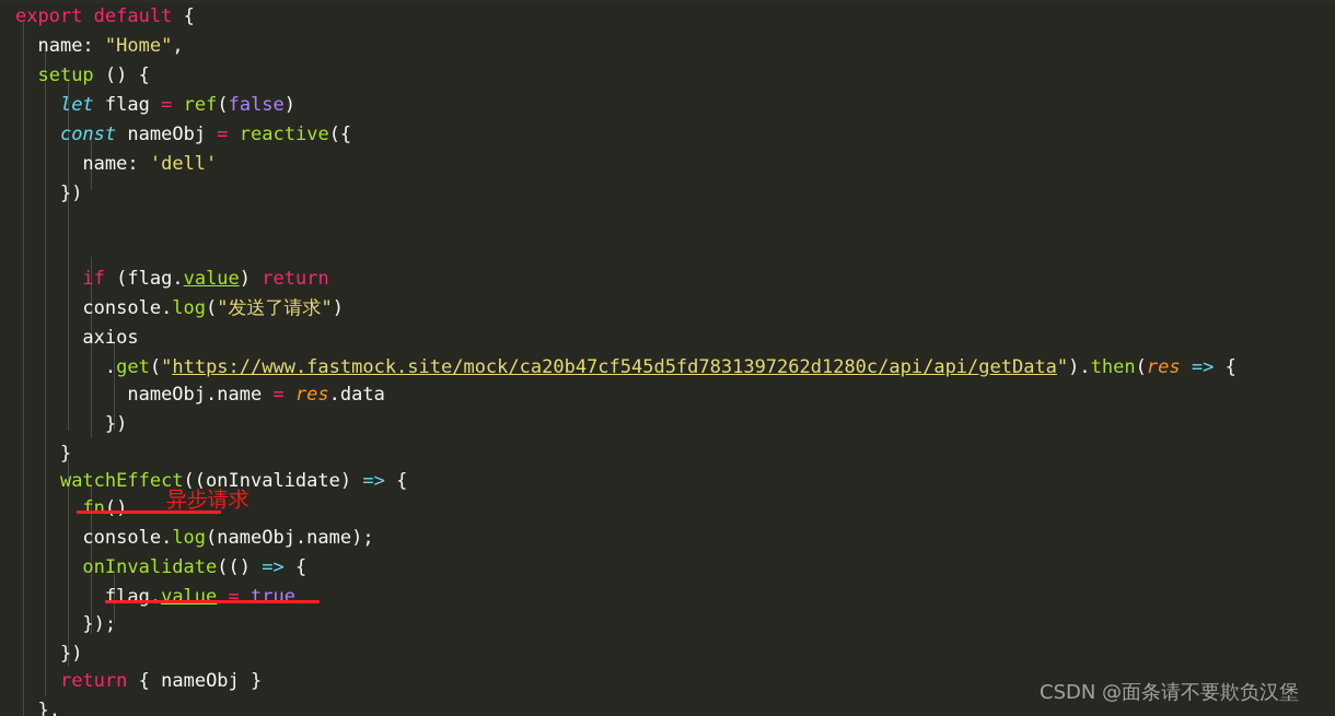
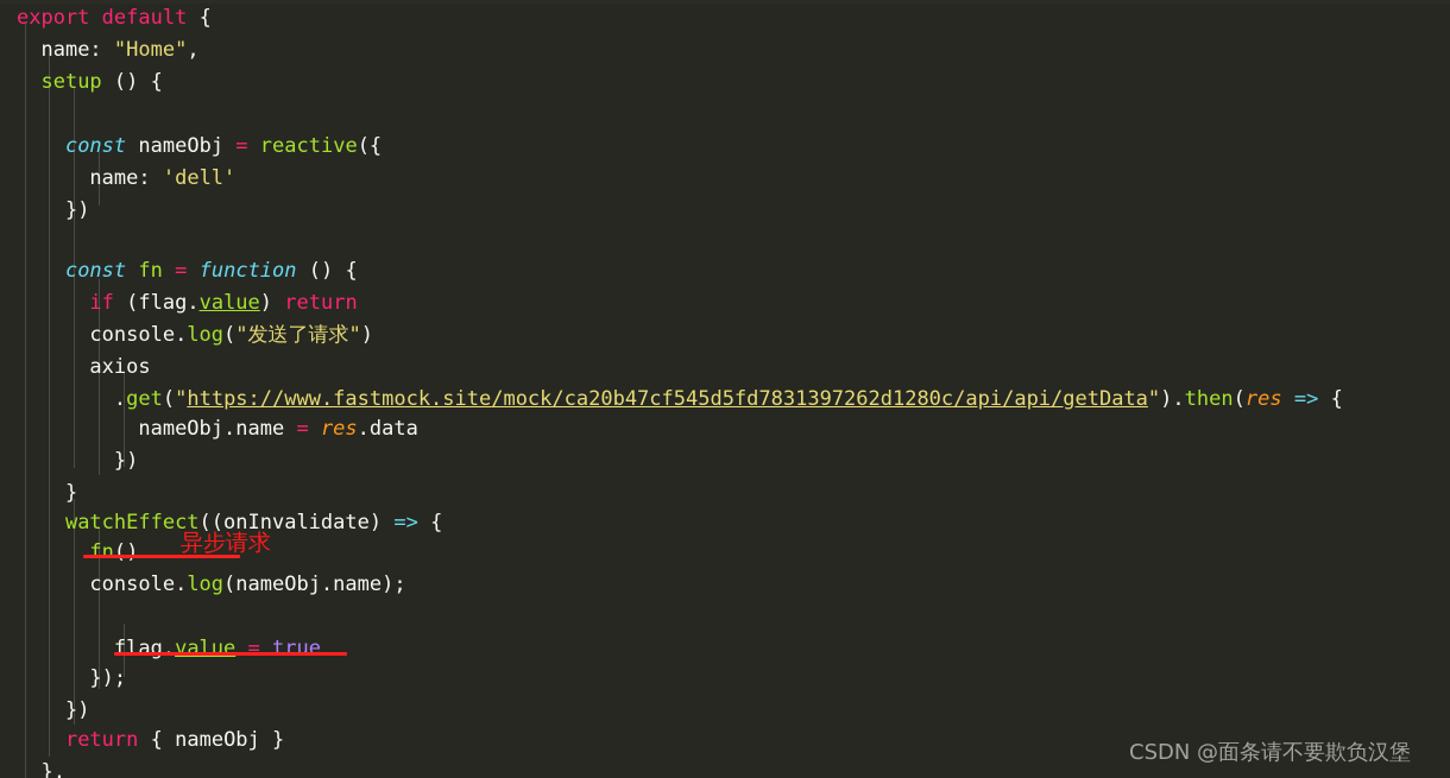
  export default {
  name: "Home",
  setup () {
- let flag = ref(false)
  const nameObj = reactive({
  name: 'dell'
  })
+ const fn = function () {
  if (flag.value) return
  console.log("发送了请求")
  axios
  .get("https://www.fastmock.site/mock/ca20b47cf545d5fd7831397262d1280c/api/api/getData").then(res => {
  nameObj.name = res.data
  })
  }
  watchEffect((onInvalidate) => {
  fn()
  console.log(nameObj.name);
- onInvalidate(() => {
  flag.value = true
  });
  })
  return { nameObj }
  },
  异步请求
  CSDN @面条请不要欺负汉堡
